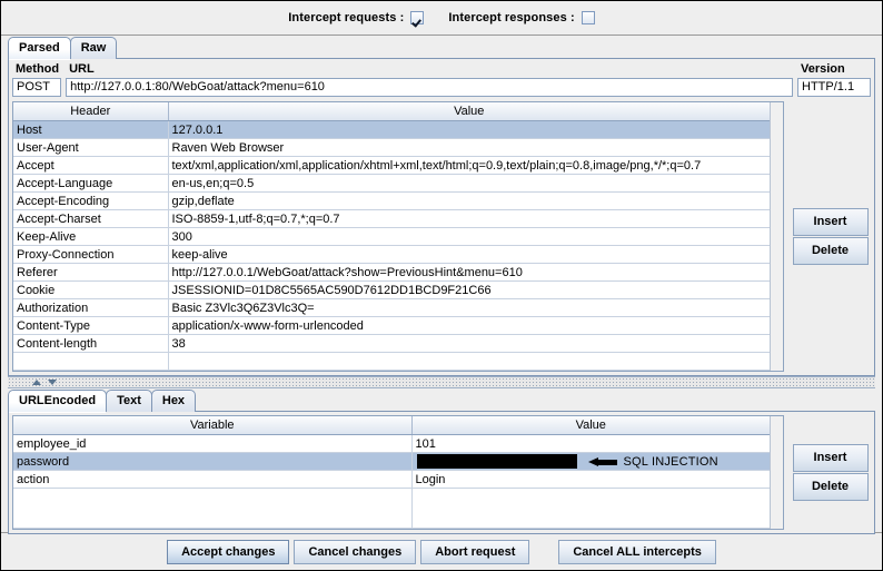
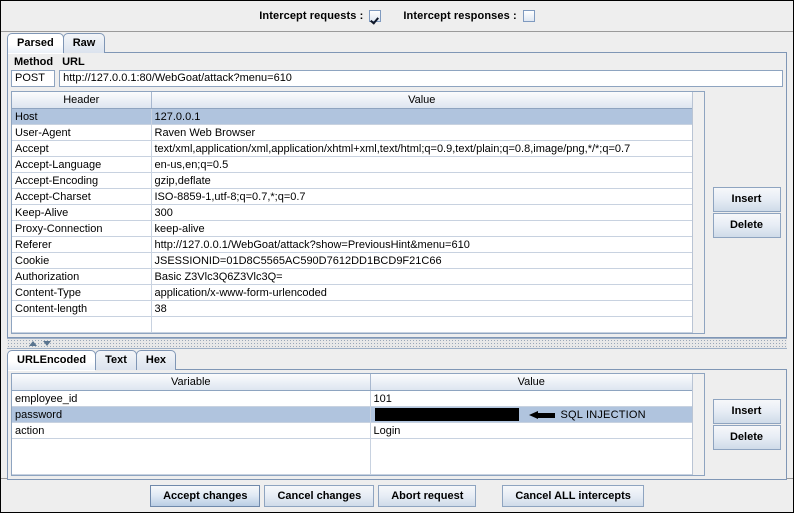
  Intercept requests :
  Intercept responses :
  Parsed
  Raw
  Method
  POST
  URL
  http://127.0.0.1:80/WebGoat/attack?menu=610
- Version
- HTTP/1.1
  Header	Value
  Host	127.0.0.1
  User-Agent	Raven Web Browser
  Accept	text/xml,application/xml,application/xhtml+xml,text/html;q=0.9,text/plain;q=0.8,image/png,*/*;q=0.7
  Accept-Language	en-us,en;q=0.5
  Accept-Encoding	gzip,deflate
  Accept-Charset	ISO-8859-1,utf-8;q=0.7,*;q=0.7
  Keep-Alive	300
  Proxy-Connection	keep-alive
  Referer	http://127.0.0.1/WebGoat/attack?show=PreviousHint&menu=610
  Cookie	JSESSIONID=01D8C5565AC590D7612DD1BCD9F21C66
  Authorization	Basic Z3Vlc3Q6Z3Vlc3Q=
  Content-Type	application/x-www-form-urlencoded
  Content-length	38
  Insert
  Delete
  URLEncoded
  Text
  Hex
  Variable	Value
  employee_id	101
  password	SQL INJECTION
  action	Login
  Insert
  Delete
  Accept changes
  Cancel changes
  Abort request
  Cancel ALL intercepts
